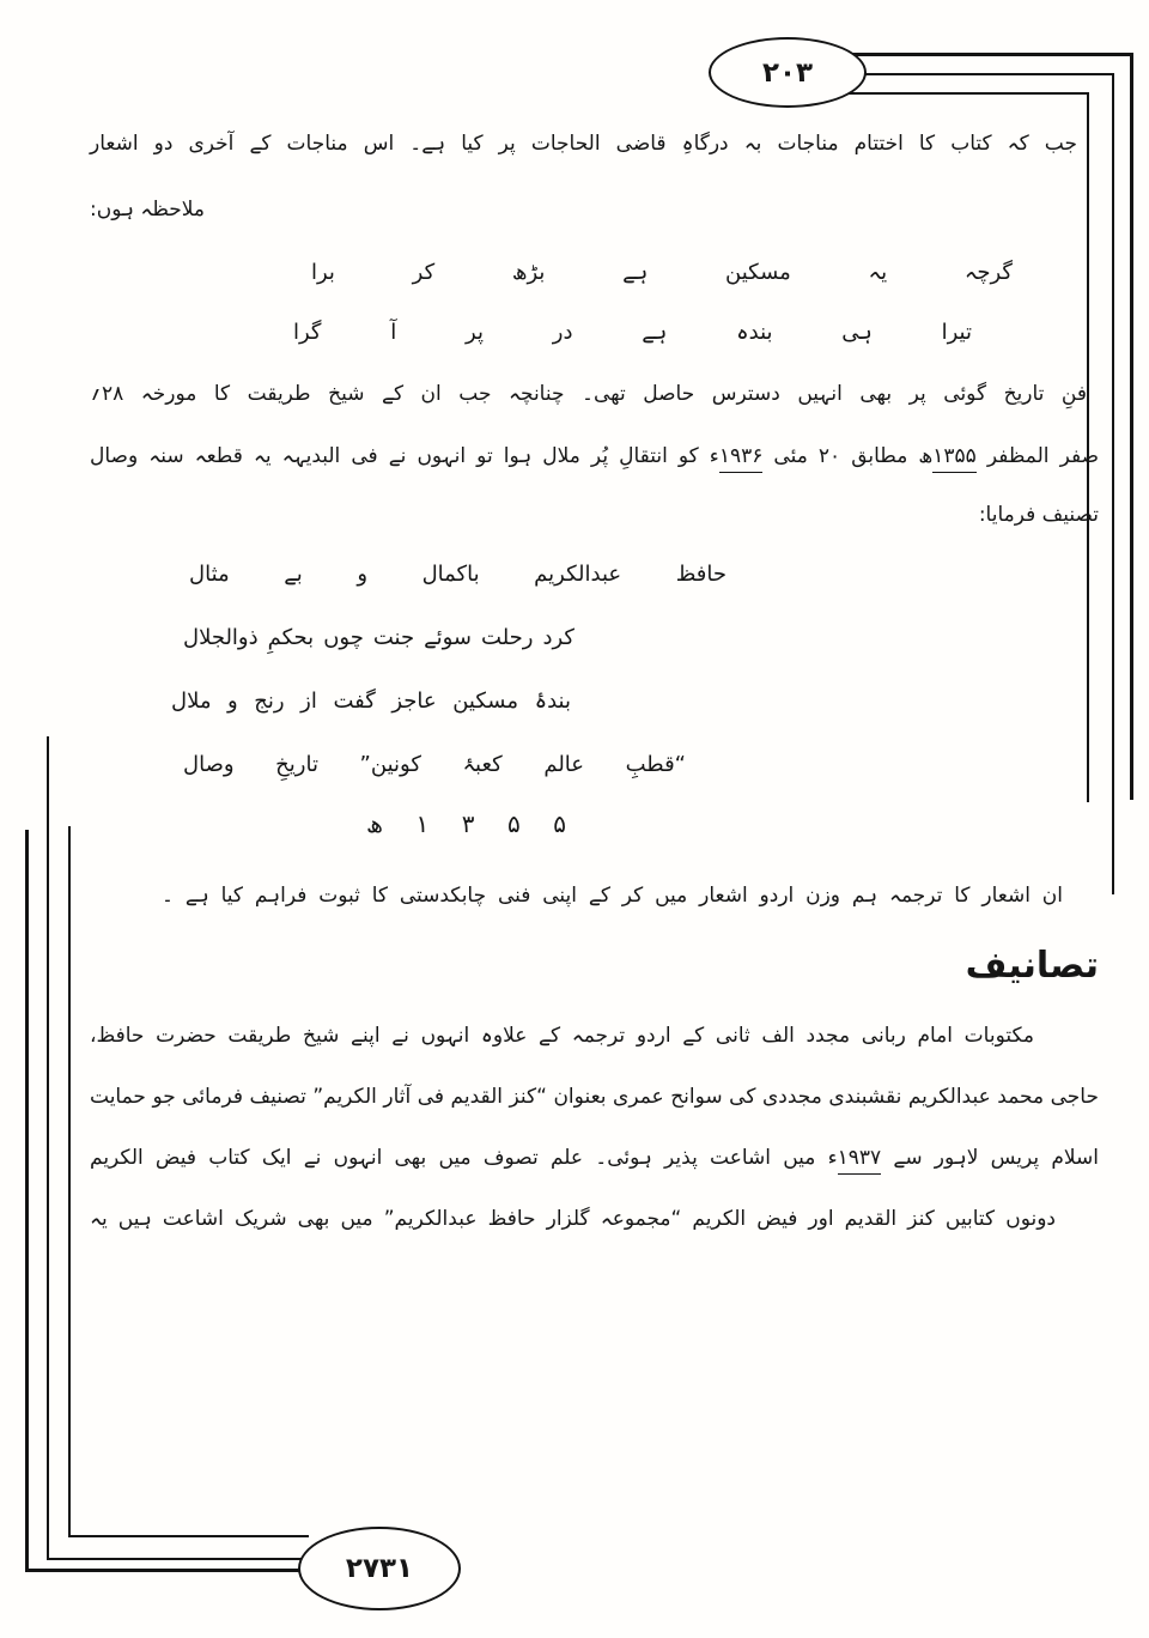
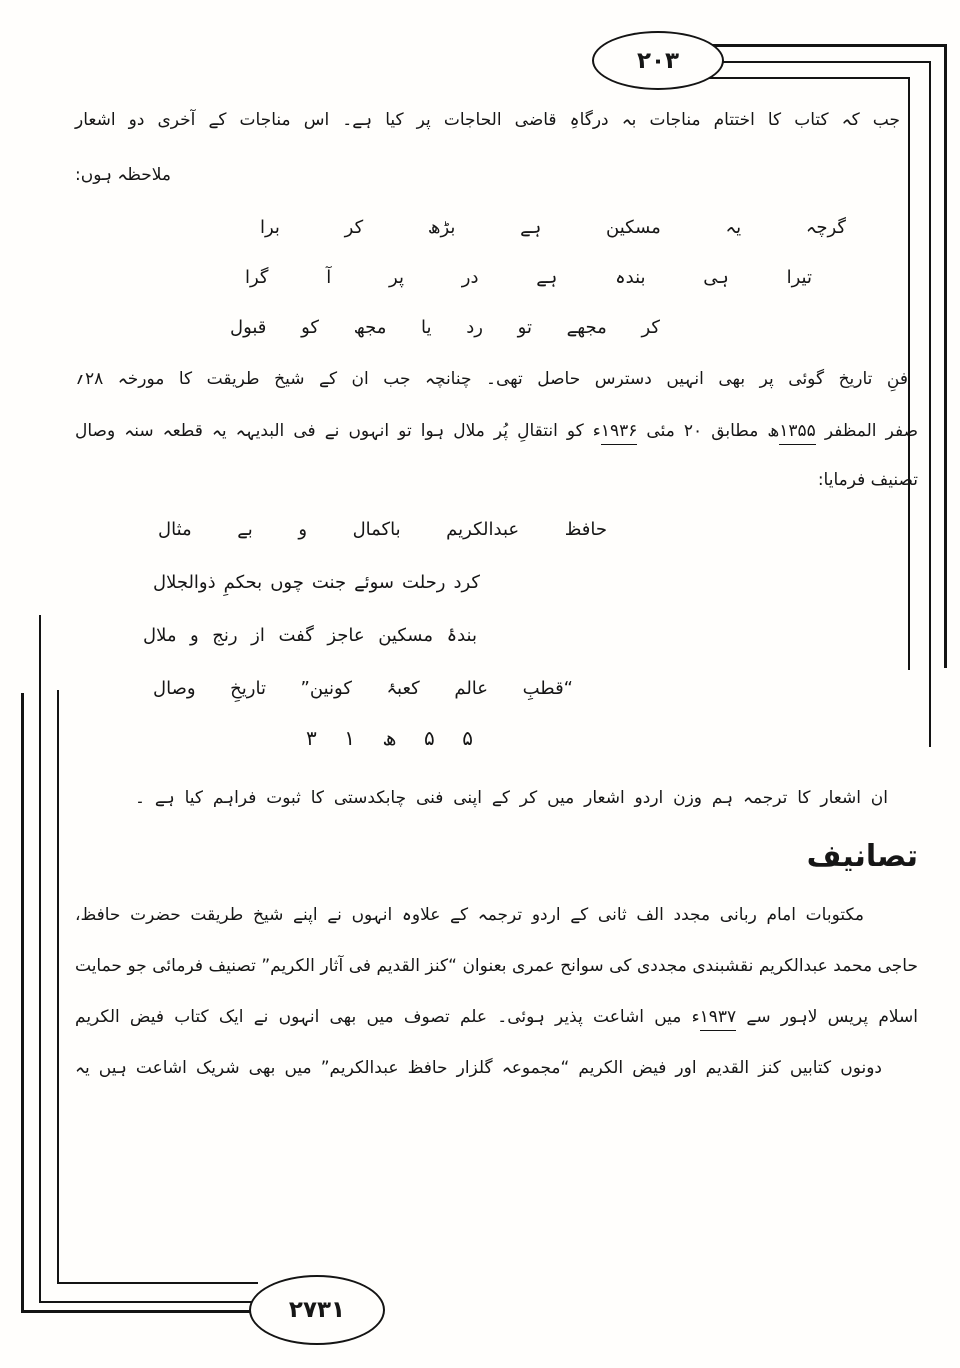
  ۲۰۳
  ۲۷۳۱
  جب کہ کتاب کا اختتام مناجات بہ درگاہِ قاضی الحاجات پر کیا ہے۔ اس مناجات کے آخری دو اشعار
  ملاحظہ ہوں:
  گرچہ یہ مسکین ہے بڑھ کر برا
  تیرا ہی بندہ ہے در پر آ گرا
+ کر مجھے تو رد یا مجھ کو قبول
  فنِ تاریخ گوئی پر بھی انہیں دسترس حاصل تھی۔ چنانچہ جب ان کے شیخ طریقت کا مورخہ ۲۸؍
  صفر المظفر ۱۳۵۵ھ مطابق ۲۰ مئی ۱۹۳۶ء کو انتقالِ پُر ملال ہوا تو انہوں نے فی البدیہہ یہ قطعہ سنہ وصال
  تصنیف فرمایا:
  حافظ عبدالکریم باکمال و بے مثال
  کرد رحلت سوئے جنت چوں بحکمِ ذوالجلال
  بندۂ مسکین عاجز گفت از رنج و ملال
  “قطبِ عالم کعبۂ کونین” تاریخِ وصال
- ھ
+ ۳
  ۱
- ۳
+ ھ
  ۵
  ۵
  ان اشعار کا ترجمہ ہم وزن اردو اشعار میں کر کے اپنی فنی چابکدستی کا ثبوت فراہم کیا ہے ۔
  تصانیف
  مکتوبات امام ربانی مجدد الف ثانی کے اردو ترجمہ کے علاوہ انہوں نے اپنے شیخ طریقت حضرت حافظ،
  حاجی محمد عبدالکریم نقشبندی مجددی کی سوانح عمری بعنوان “کنز القدیم فی آثار الکریم” تصنیف فرمائی جو حمایت
  اسلام پریس لاہور سے ۱۹۳۷ء میں اشاعت پذیر ہوئی۔ علم تصوف میں بھی انہوں نے ایک کتاب فیض الکریم
  دونوں کتابیں کنز القدیم اور فیض الکریم “مجموعہ گلزار حافظ عبدالکریم” میں بھی شریک اشاعت ہیں یہ
